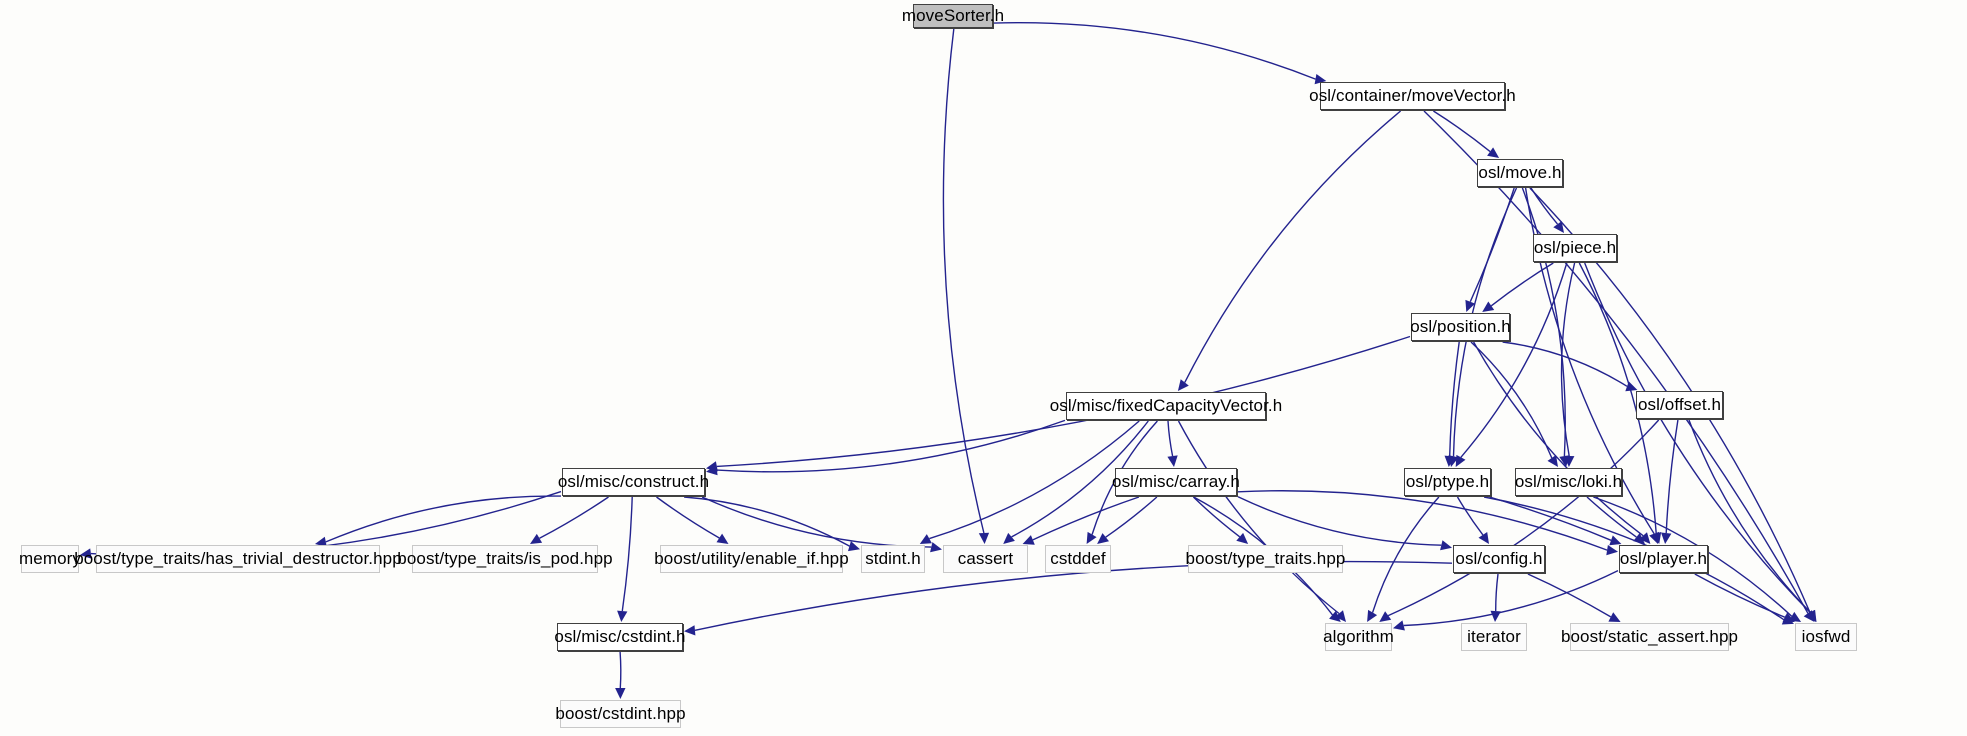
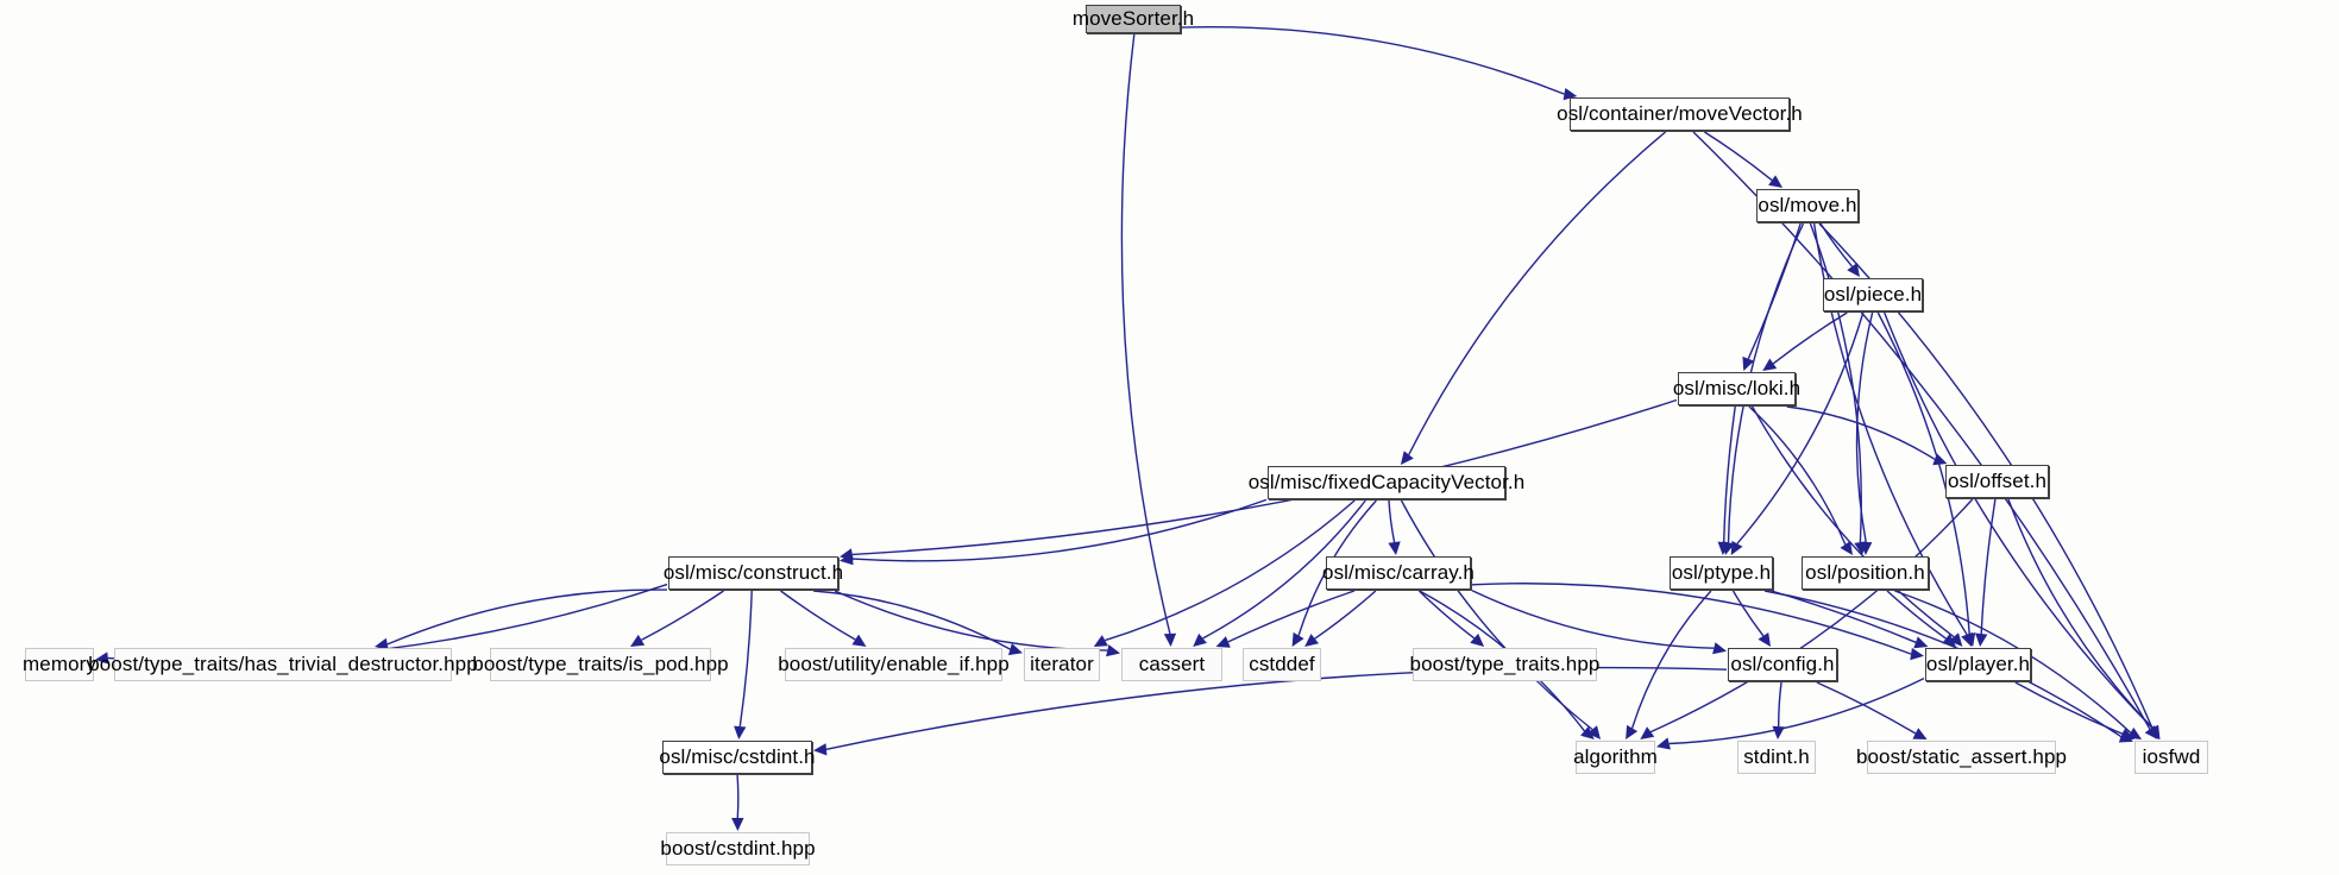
  moveSorter.h
  osl/container/moveVector.h
  osl/move.h
  osl/piece.h
- osl/position.h
+ osl/misc/loki.h
  osl/offset.h
  osl/misc/fixedCapacityVector.h
  osl/misc/construct.h
  osl/misc/carray.h
  osl/ptype.h
- osl/misc/loki.h
+ osl/position.h
  memory
  boost/type_traits/has_trivial_destructor.hpp
  boost/type_traits/is_pod.hpp
  boost/utility/enable_if.hpp
- stdint.h
+ iterator
  cassert
  cstddef
  boost/type_traits.hpp
  osl/config.h
  osl/player.h
  osl/misc/cstdint.h
  algorithm
- iterator
+ stdint.h
  boost/static_assert.hpp
  iosfwd
  boost/cstdint.hpp
